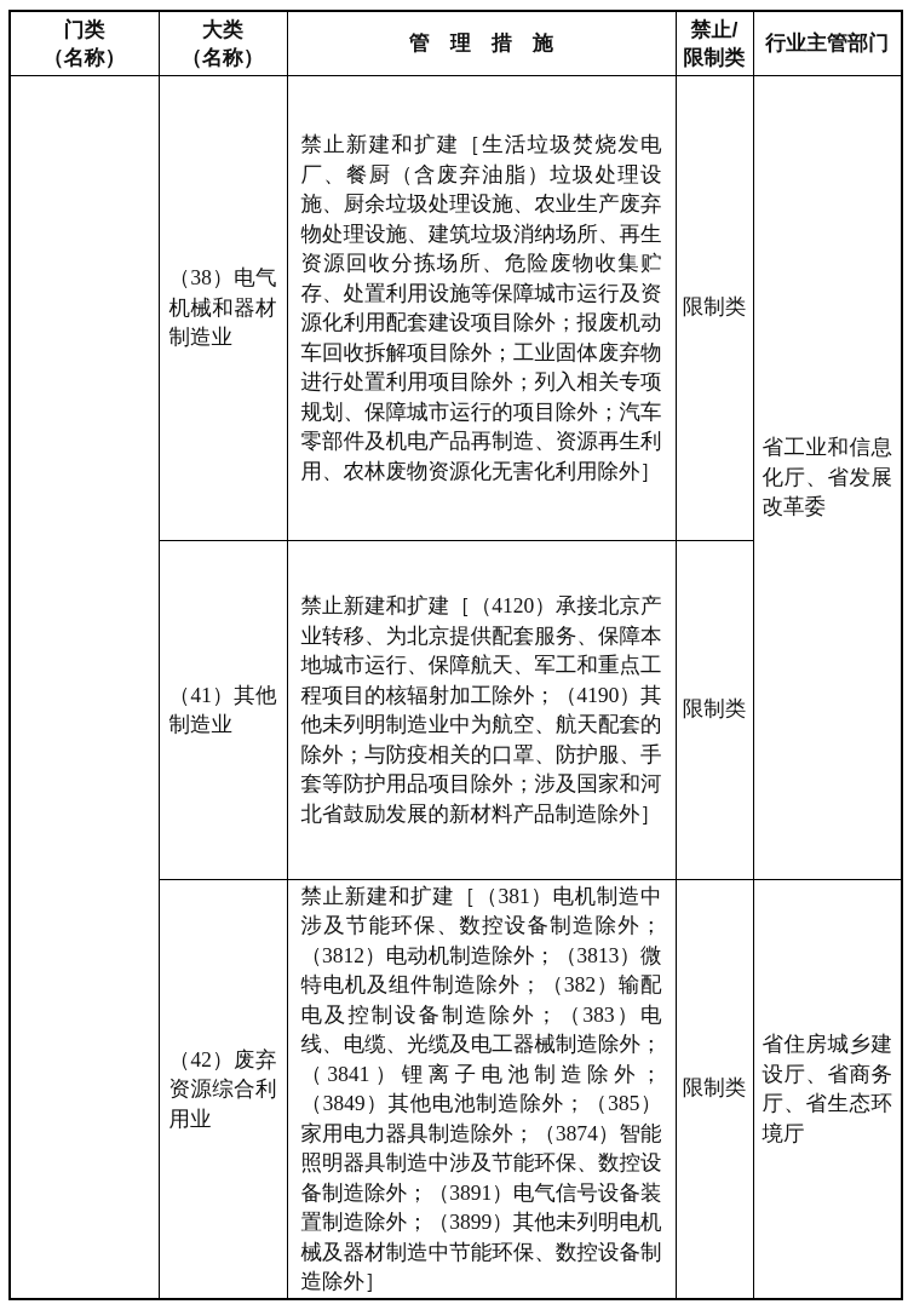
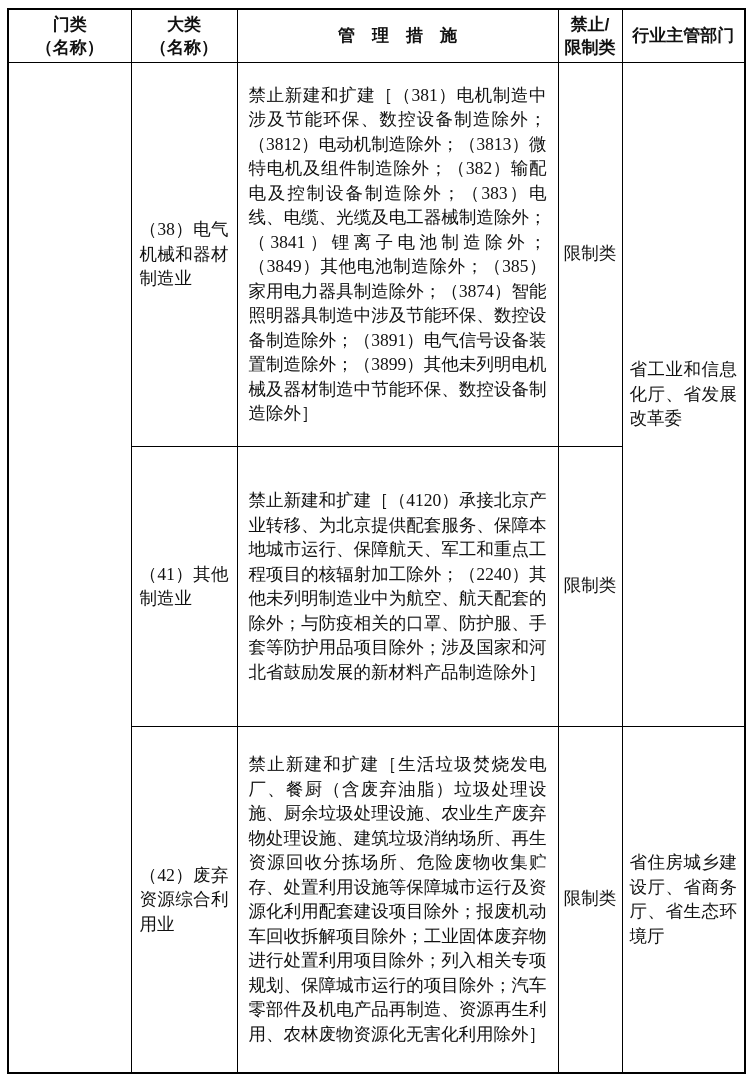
  门类 （名称）	大类 （名称）	管 理 措 施	禁止/ 限制类	行业主管部门
- 	（38）电气机械和器材制造业	禁止新建和扩建［生活垃圾焚烧发电厂、餐厨（含废弃油脂）垃圾处理设施、厨余垃圾处理设施、农业生产废弃物处理设施、建筑垃圾消纳场所、再生资源回收分拣场所、危险废物收集贮存、处置利用设施等保障城市运行及资源化利用配套建设项目除外；报废机动车回收拆解项目除外；工业固体废弃物进行处置利用项目除外；列入相关专项规划、保障城市运行的项目除外；汽车零部件及机电产品再制造、资源再生利用、农林废物资源化无害化利用除外］	限制类	省工业和信息化厅、省发展改革委
+ 	（38）电气机械和器材制造业	禁止新建和扩建［（381）电机制造中涉及节能环保、数控设备制造除外；（3812）电动机制造除外；（3813）微特电机及组件制造除外；（382）输配电及控制设备制造除外；（383）电线、电缆、光缆及电工器械制造除外；（3841）锂离子电池制造除外；（3849）其他电池制造除外；（385）家用电力器具制造除外；（3874）智能照明器具制造中涉及节能环保、数控设备制造除外；（3891）电气信号设备装置制造除外；（3899）其他未列明电机械及器材制造中节能环保、数控设备制造除外］	限制类	省工业和信息化厅、省发展改革委
- （41）其他制造业	禁止新建和扩建［（4120）承接北京产业转移、为北京提供配套服务、保障本地城市运行、保障航天、军工和重点工程项目的核辐射加工除外；（4190）其他未列明制造业中为航空、航天配套的除外；与防疫相关的口罩、防护服、手套等防护用品项目除外；涉及国家和河北省鼓励发展的新材料产品制造除外］	限制类
+ （41）其他制造业	禁止新建和扩建［（4120）承接北京产业转移、为北京提供配套服务、保障本地城市运行、保障航天、军工和重点工程项目的核辐射加工除外；（2240）其他未列明制造业中为航空、航天配套的除外；与防疫相关的口罩、防护服、手套等防护用品项目除外；涉及国家和河北省鼓励发展的新材料产品制造除外］	限制类
- （42）废弃资源综合利用业	禁止新建和扩建［（381）电机制造中涉及节能环保、数控设备制造除外；（3812）电动机制造除外；（3813）微特电机及组件制造除外；（382）输配电及控制设备制造除外；（383）电线、电缆、光缆及电工器械制造除外；（3841）锂离子电池制造除外；（3849）其他电池制造除外；（385）家用电力器具制造除外；（3874）智能照明器具制造中涉及节能环保、数控设备制造除外；（3891）电气信号设备装置制造除外；（3899）其他未列明电机械及器材制造中节能环保、数控设备制造除外］	限制类	省住房城乡建设厅、省商务厅、省生态环境厅
+ （42）废弃资源综合利用业	禁止新建和扩建［生活垃圾焚烧发电厂、餐厨（含废弃油脂）垃圾处理设施、厨余垃圾处理设施、农业生产废弃物处理设施、建筑垃圾消纳场所、再生资源回收分拣场所、危险废物收集贮存、处置利用设施等保障城市运行及资源化利用配套建设项目除外；报废机动车回收拆解项目除外；工业固体废弃物进行处置利用项目除外；列入相关专项规划、保障城市运行的项目除外；汽车零部件及机电产品再制造、资源再生利用、农林废物资源化无害化利用除外］	限制类	省住房城乡建设厅、省商务厅、省生态环境厅
